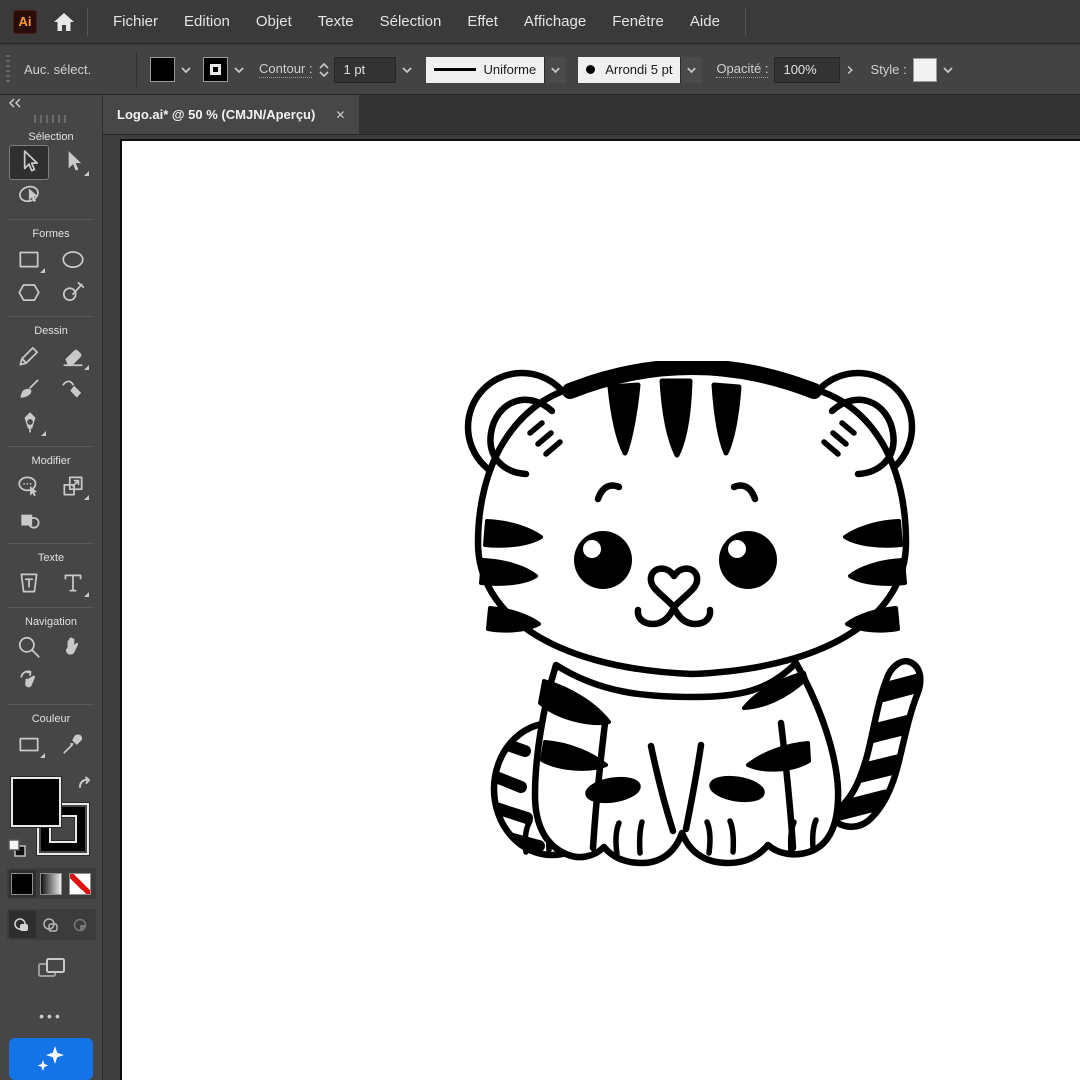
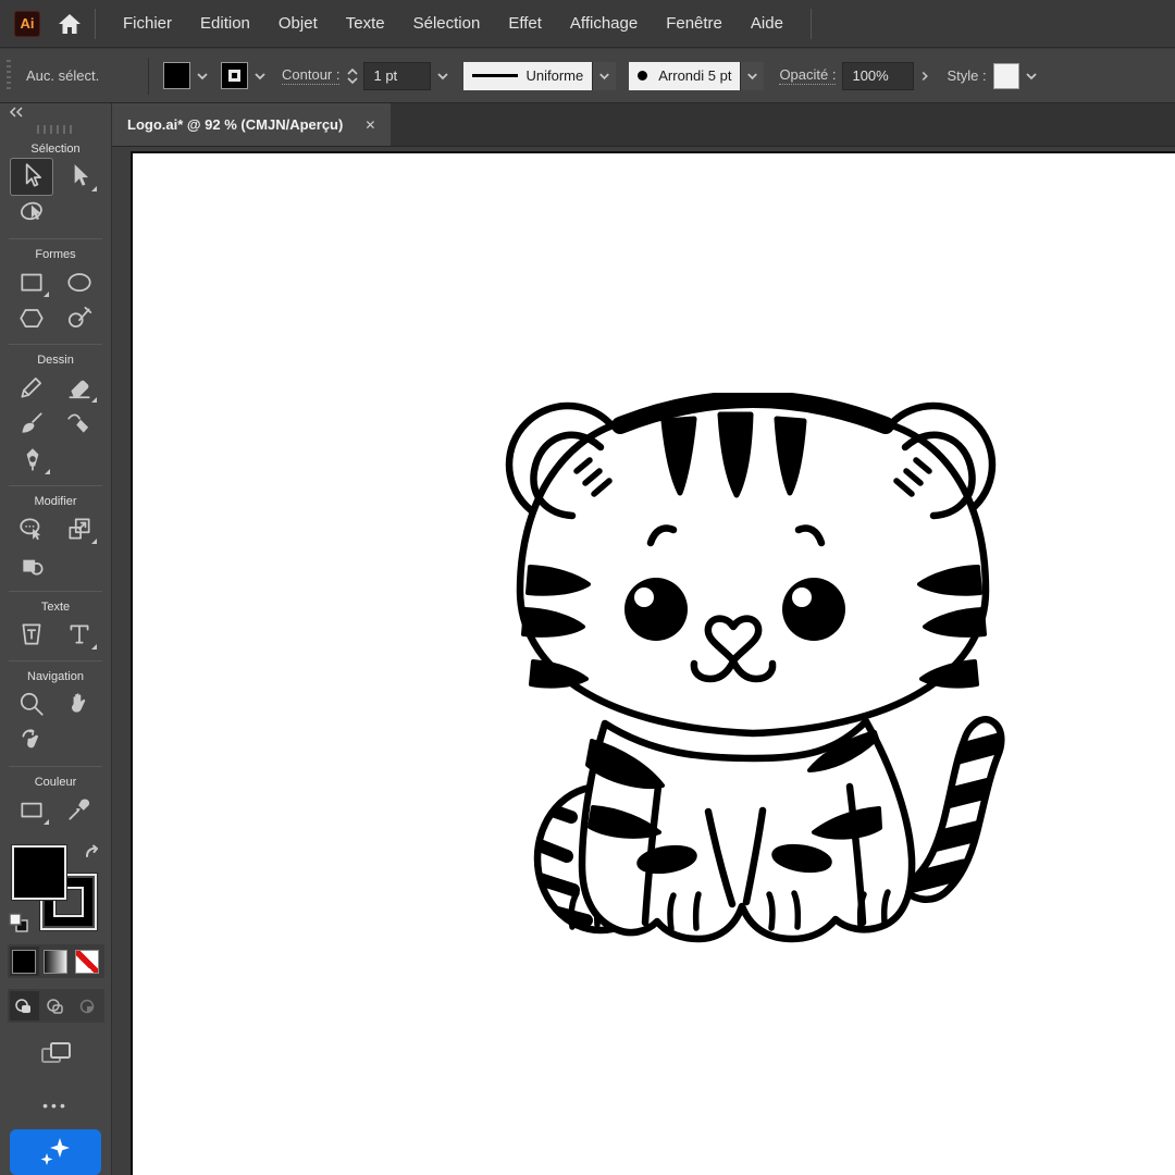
  Ai
  Fichier
  Edition
  Objet
  Texte
  Sélection
  Effet
  Affichage
  Fenêtre
  Aide
  Auc. sélect.
  Contour :
  1 pt
  Uniforme
  Arrondi 5 pt
  Opacité :
  100%
  Style :
- Logo.ai* @ 50 % (CMJN/Aperçu)
+ Logo.ai* @ 92 % (CMJN/Aperçu)
  ✕
  Sélection
  Formes
  Dessin
  Modifier
  Texte
  Navigation
  Couleur
  •••
